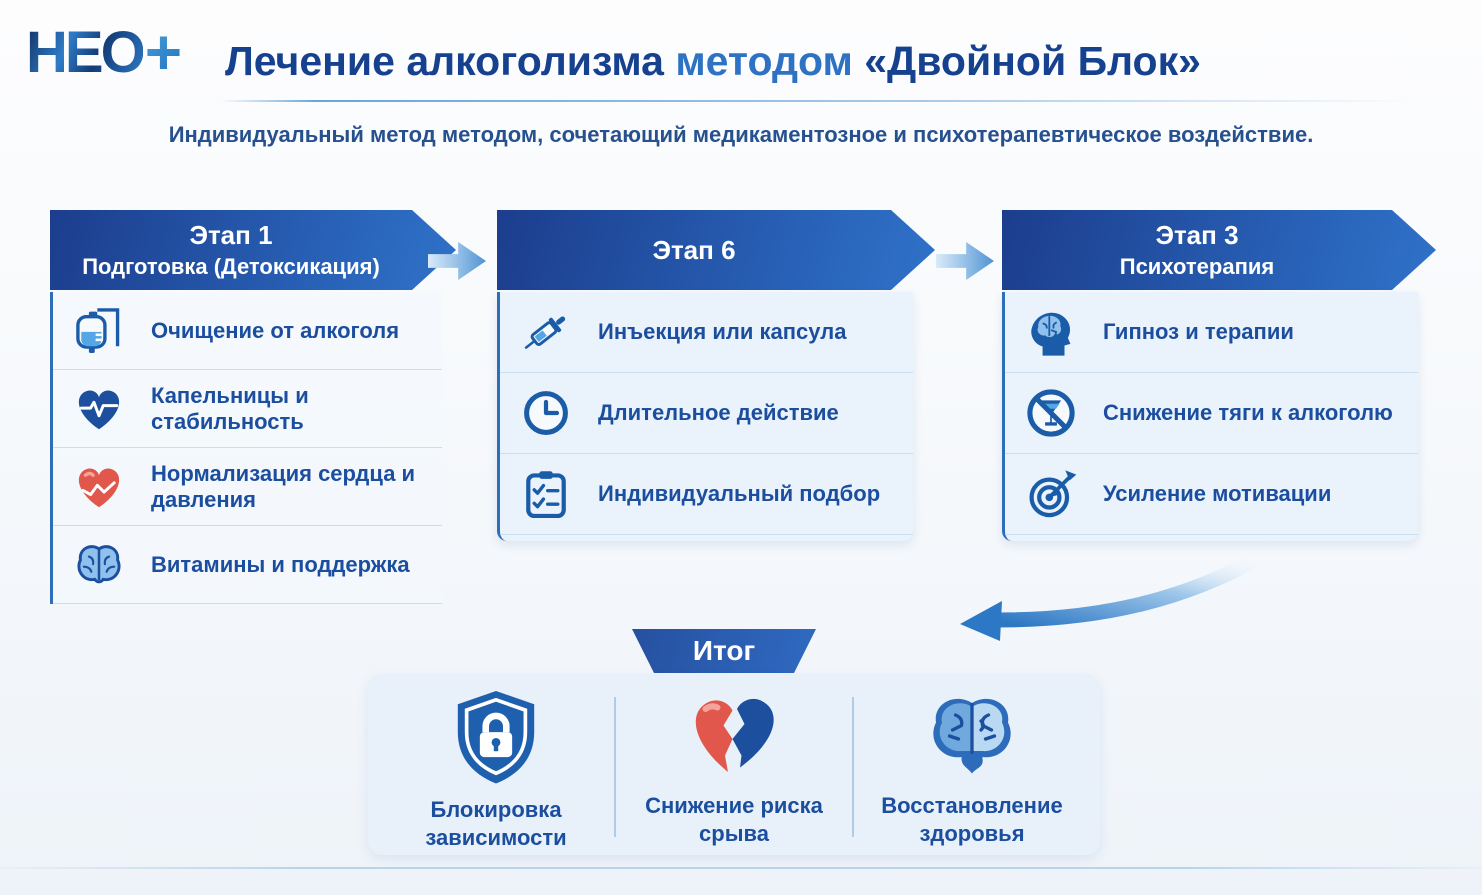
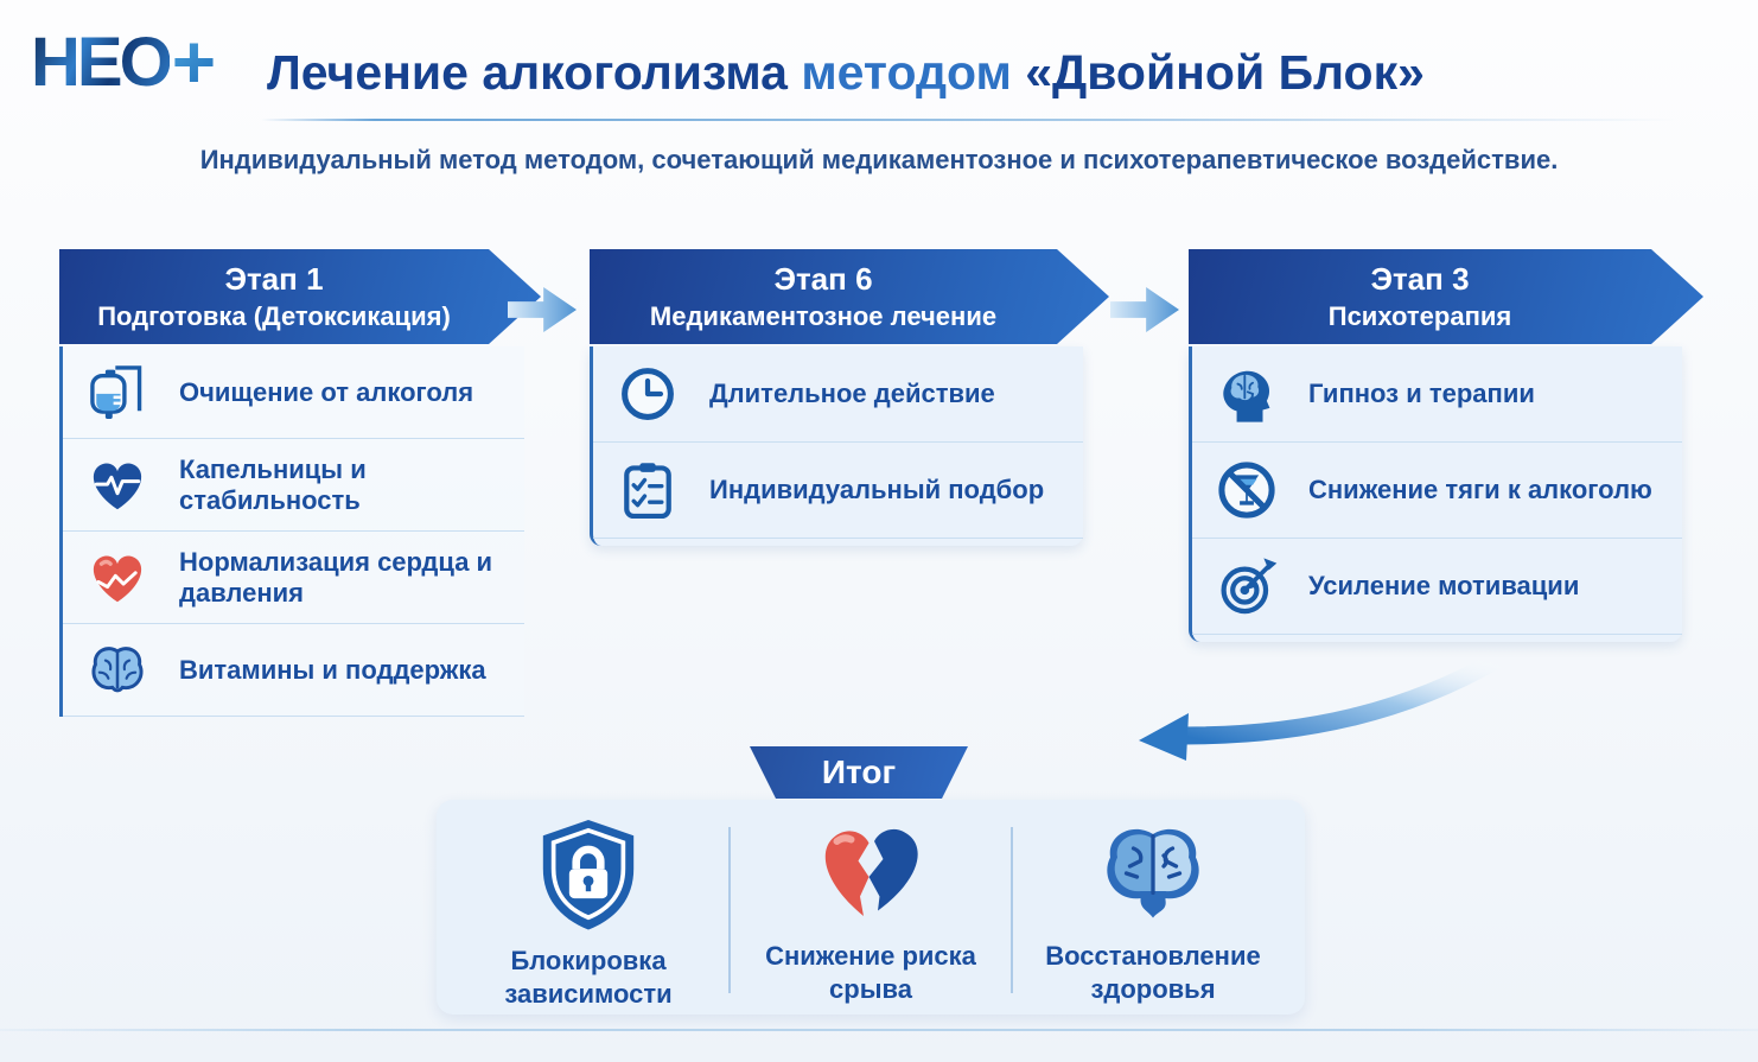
  НЕО
  +
  Лечение алкоголизма методом «Двойной Блок»
  Индивидуальный метод методом, сочетающий медикаментозное и психотерапевтическое воздействие.
  Этап 1
  Подготовка (Детоксикация)
  Этап 6
+ Медикаментозное лечение
  Этап 3
  Психотерапия
  Очищение от алкоголя
  Капельницы и стабильность
  Нормализация сердца и давления
  Витамины и поддержка
- Инъекция или капсула
  Длительное действие
  Индивидуальный подбор
  Гипноз и терапии
  Снижение тяги к алкоголю
  Усиление мотивации
  Итог
  Блокировка зависимости
  Снижение риска срыва
  Восстановление здоровья
